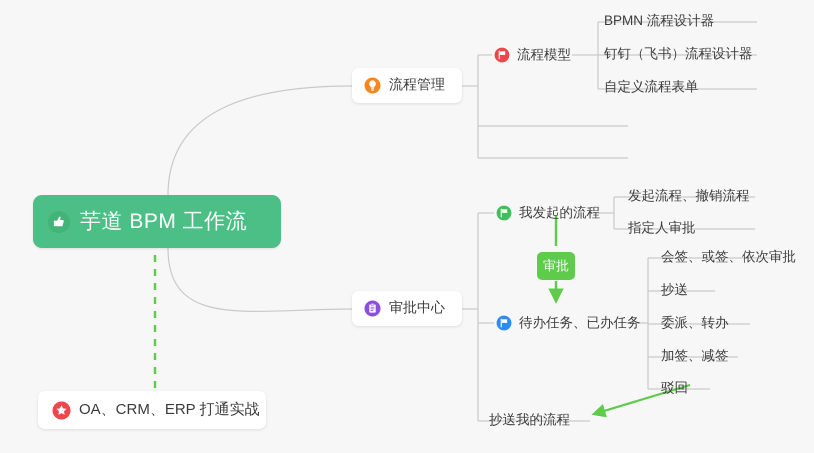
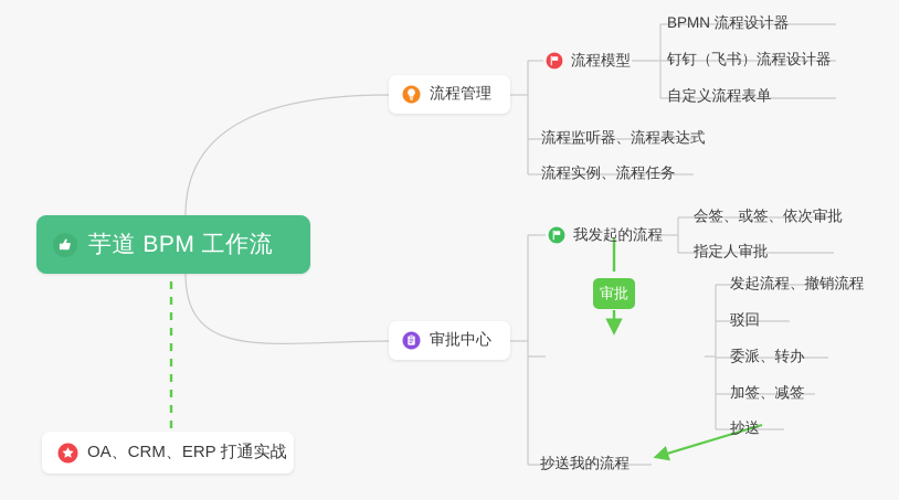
  芋道 BPM 工作流
  流程管理
  审批中心
  流程模型
  BPMN 流程设计器
  钉钉（飞书）流程设计器
  自定义流程表单
+ 流程监听器、流程表达式
+ 流程实例、流程任务
  我发起的流程
- 发起流程、撤销流程
+ 会签、或签、依次审批
  指定人审批
- 待办任务、已办任务
- 会签、或签、依次审批
+ 发起流程、撤销流程
- 抄送
+ 驳回
  委派、转办
  加签、减签
- 驳回
+ 抄送
  抄送我的流程
  审批
  OA、CRM、ERP 打通实战
